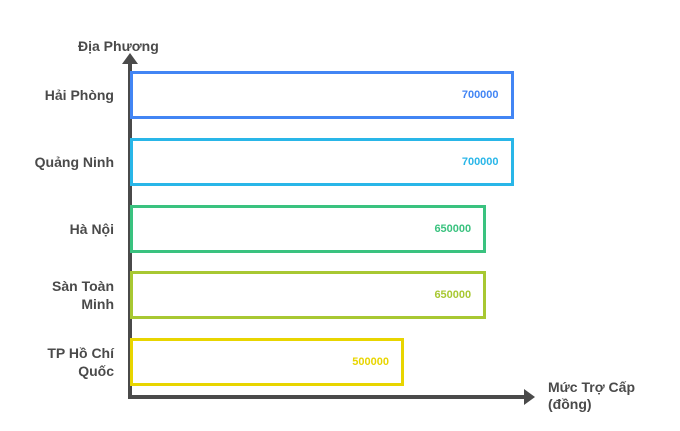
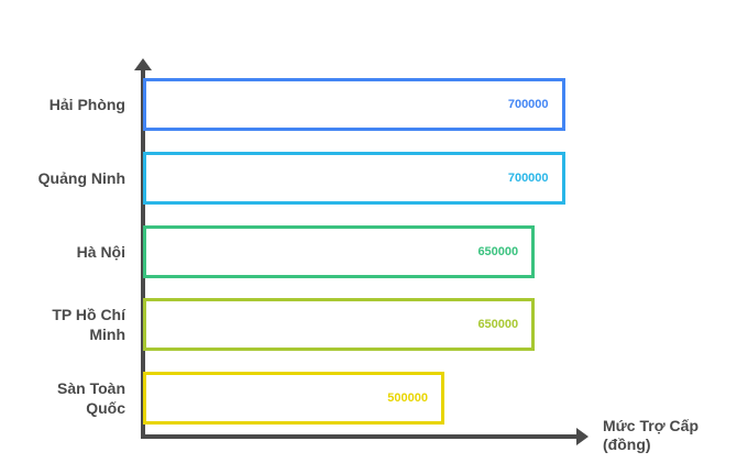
- Địa Phương
  Mức Trợ Cấp
  (đồng)
  700000
  Hải Phòng
  700000
  Quảng Ninh
  650000
  Hà Nội
  650000
- Sàn Toàn
+ TP Hồ Chí
  Minh
  500000
- TP Hồ Chí
+ Sàn Toàn
  Quốc
